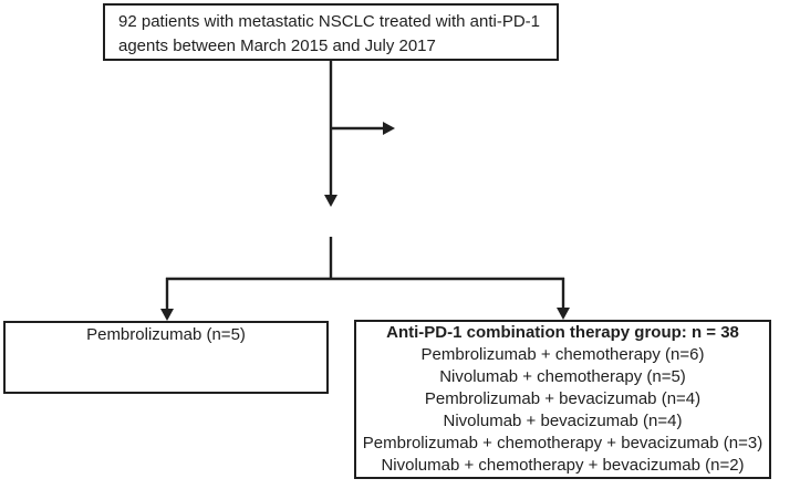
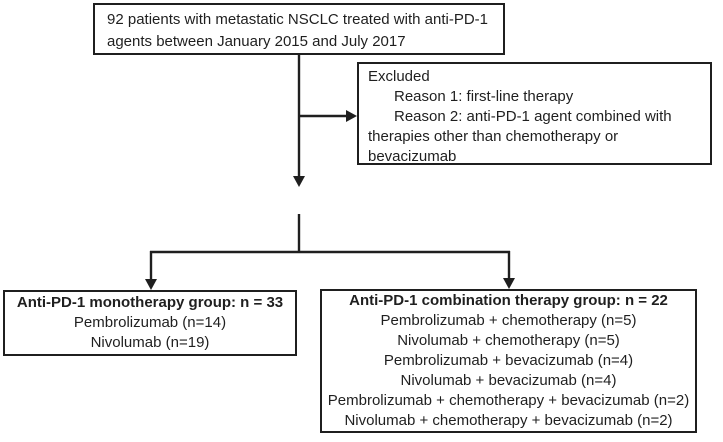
  92 patients with metastatic NSCLC treated with anti-PD-1
- agents between March 2015 and July 2017
+ agents between January 2015 and July 2017
+ Excluded
+ Reason 1: first-line therapy
+ Reason 2: anti-PD-1 agent combined with
+ therapies other than chemotherapy or
+ bevacizumab
+ Anti-PD-1 monotherapy group: n = 33
- Pembrolizumab (n=5)
+ Pembrolizumab (n=14)
+ Nivolumab (n=19)
- Anti-PD-1 combination therapy group: n = 38
+ Anti-PD-1 combination therapy group: n = 22
- Pembrolizumab + chemotherapy (n=6)
+ Pembrolizumab + chemotherapy (n=5)
  Nivolumab + chemotherapy (n=5)
  Pembrolizumab + bevacizumab (n=4)
  Nivolumab + bevacizumab (n=4)
- Pembrolizumab + chemotherapy + bevacizumab (n=3)
+ Pembrolizumab + chemotherapy + bevacizumab (n=2)
  Nivolumab + chemotherapy + bevacizumab (n=2)
